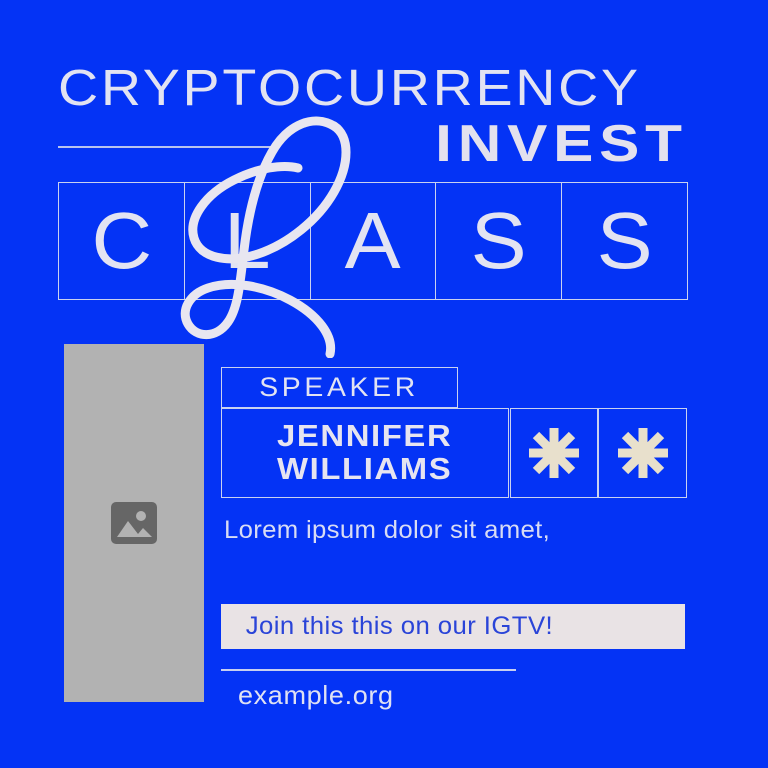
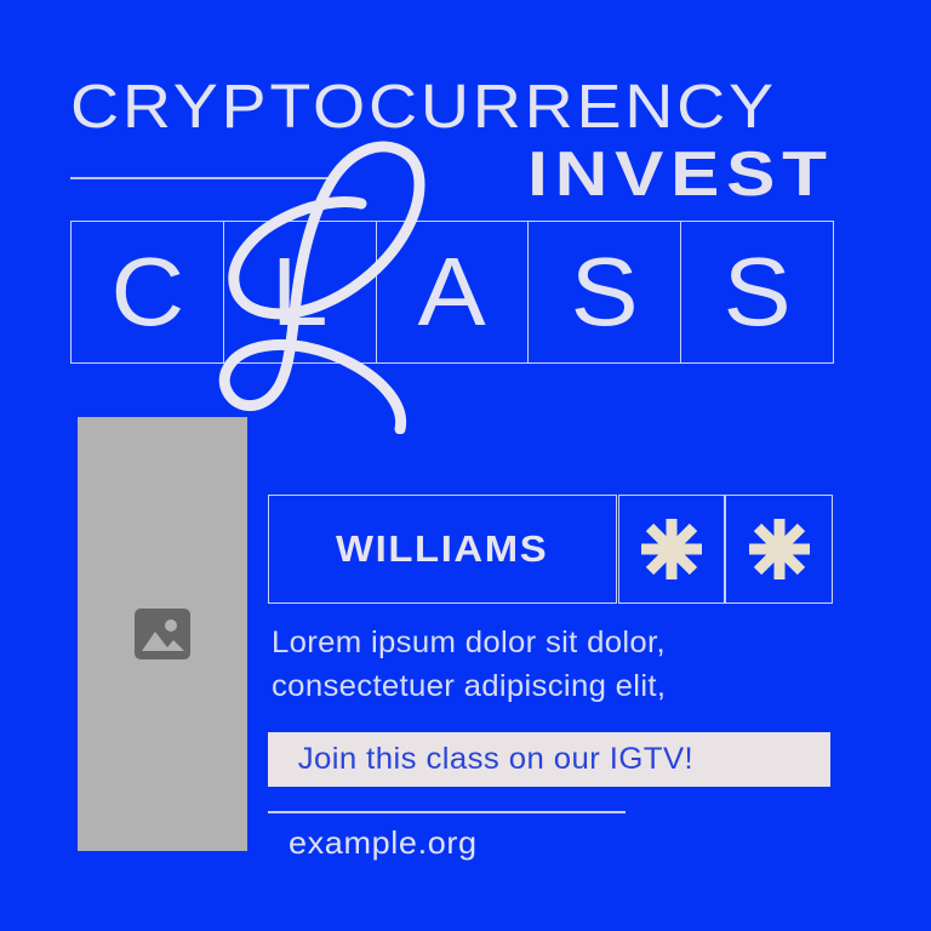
  CRYPTOCURRENCY
  INVEST
  C
  A
  S
  S
- SPEAKER
- JENNIFER
  WILLIAMS
- Lorem ipsum dolor sit amet,
+ Lorem ipsum dolor sit dolor,
+ consectetuer adipiscing elit,
- Join this this on our IGTV!
+ Join this class on our IGTV!
  example.org
